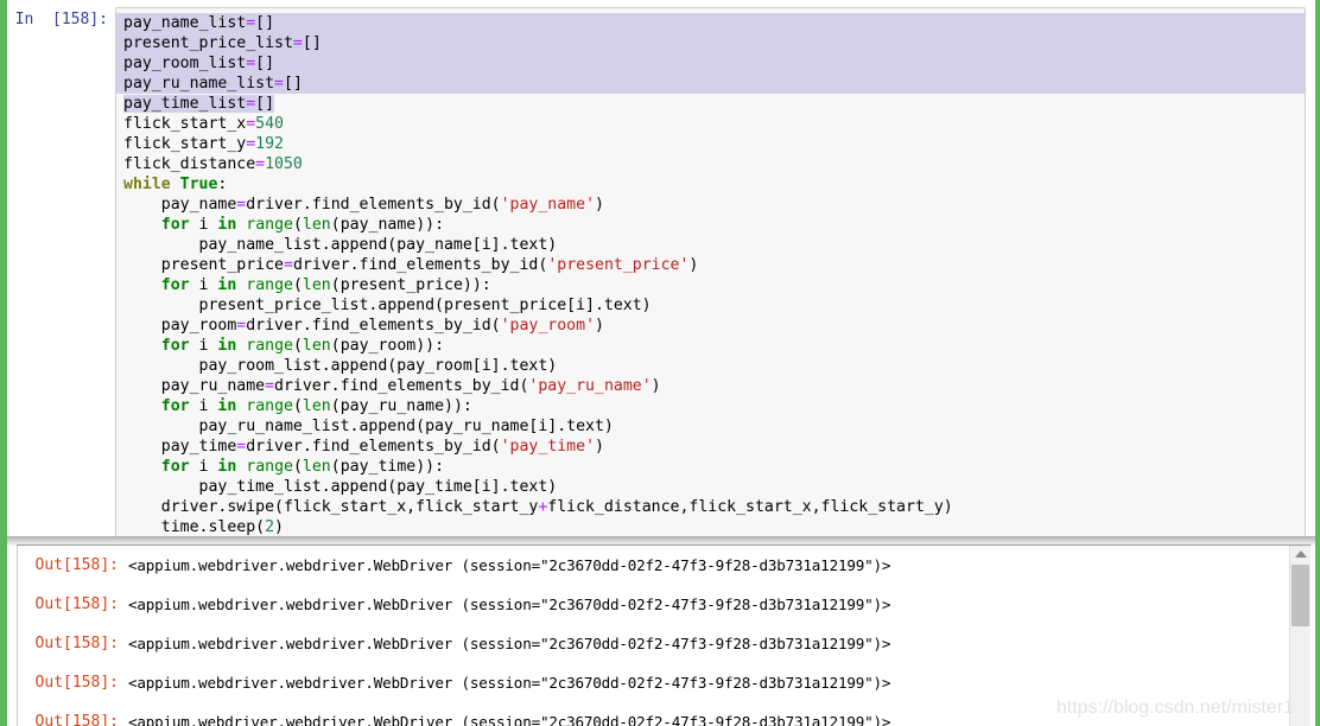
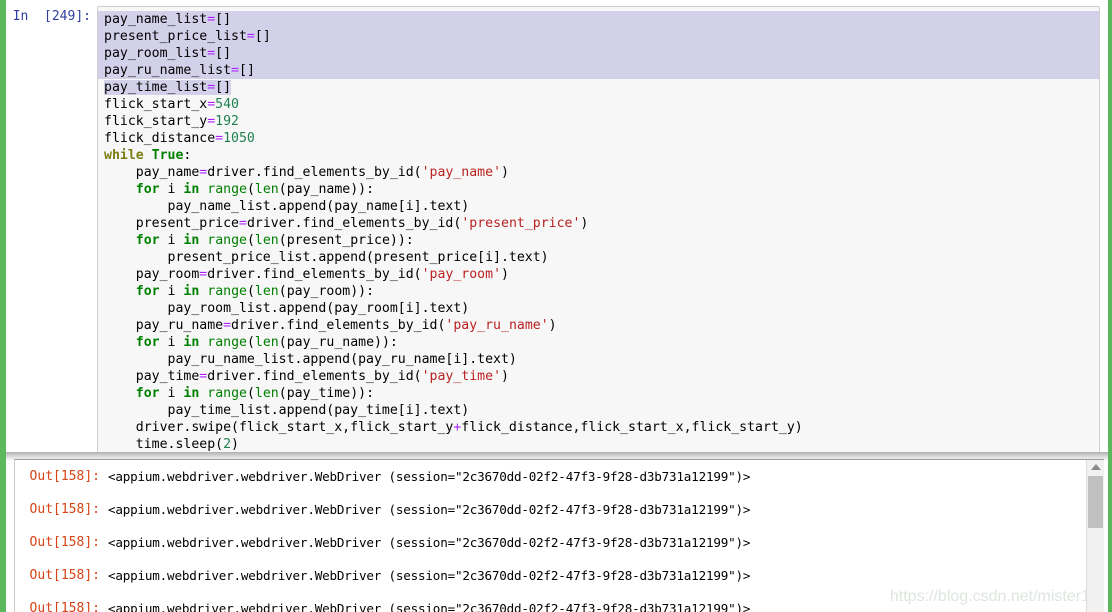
- In [158]:
+ In [249]:
  pay_name_list=[]
  present_price_list=[]
  pay_room_list=[]
  pay_ru_name_list=[]
  pay_time_list=[]
  flick_start_x=540
  flick_start_y=192
  flick_distance=1050
  while True:
  pay_name=driver.find_elements_by_id('pay_name')
  for i in range(len(pay_name)):
  pay_name_list.append(pay_name[i].text)
  present_price=driver.find_elements_by_id('present_price')
  for i in range(len(present_price)):
  present_price_list.append(present_price[i].text)
  pay_room=driver.find_elements_by_id('pay_room')
  for i in range(len(pay_room)):
  pay_room_list.append(pay_room[i].text)
  pay_ru_name=driver.find_elements_by_id('pay_ru_name')
  for i in range(len(pay_ru_name)):
  pay_ru_name_list.append(pay_ru_name[i].text)
  pay_time=driver.find_elements_by_id('pay_time')
  for i in range(len(pay_time)):
  pay_time_list.append(pay_time[i].text)
  driver.swipe(flick_start_x,flick_start_y+flick_distance,flick_start_x,flick_start_y)
  time.sleep(2)
  Out[158]:
  <appium.webdriver.webdriver.WebDriver (session="2c3670dd-02f2-47f3-9f28-d3b731a12199")>
  Out[158]:
  <appium.webdriver.webdriver.WebDriver (session="2c3670dd-02f2-47f3-9f28-d3b731a12199")>
  Out[158]:
  <appium.webdriver.webdriver.WebDriver (session="2c3670dd-02f2-47f3-9f28-d3b731a12199")>
  Out[158]:
  <appium.webdriver.webdriver.WebDriver (session="2c3670dd-02f2-47f3-9f28-d3b731a12199")>
  Out[158]:
  <appium.webdriver.webdriver.WebDriver (session="2c3670dd-02f2-47f3-9f28-d3b731a12199")>
  https://blog.csdn.net/mister1
